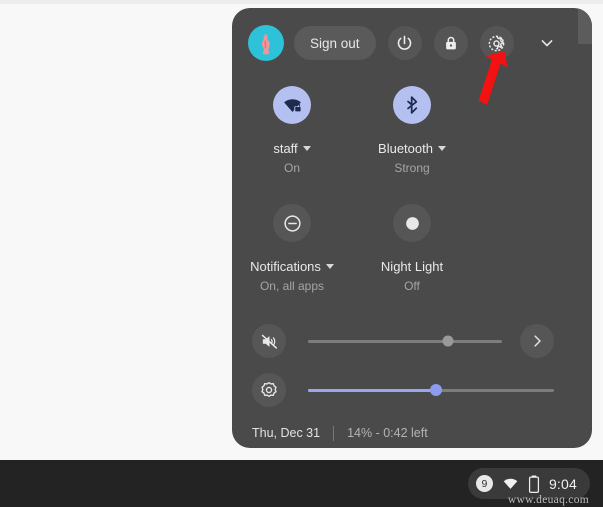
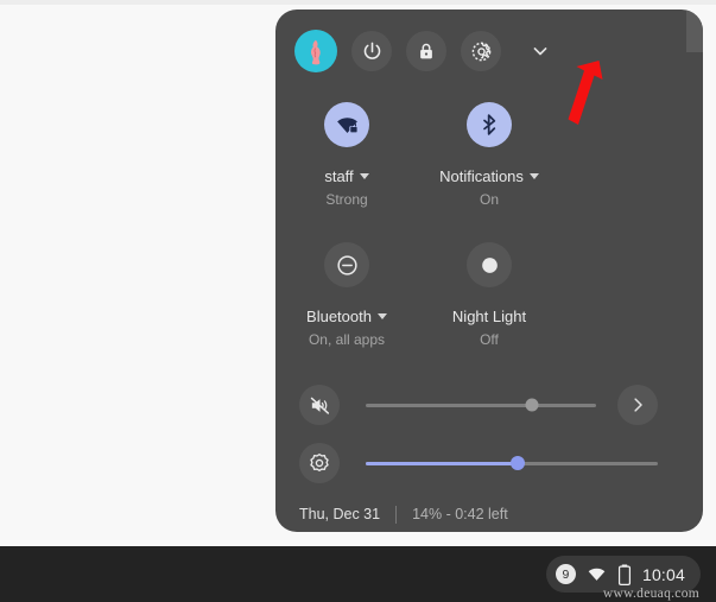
- Sign out
  staff
- On
+ Strong
- Bluetooth
+ Notifications
- Strong
+ On
- Notifications
+ Bluetooth
  On, all apps
  Night Light
  Off
  Thu, Dec 31
  14% - 0:42 left
  9
- 9:04
+ 10:04
  www.deuaq.com
